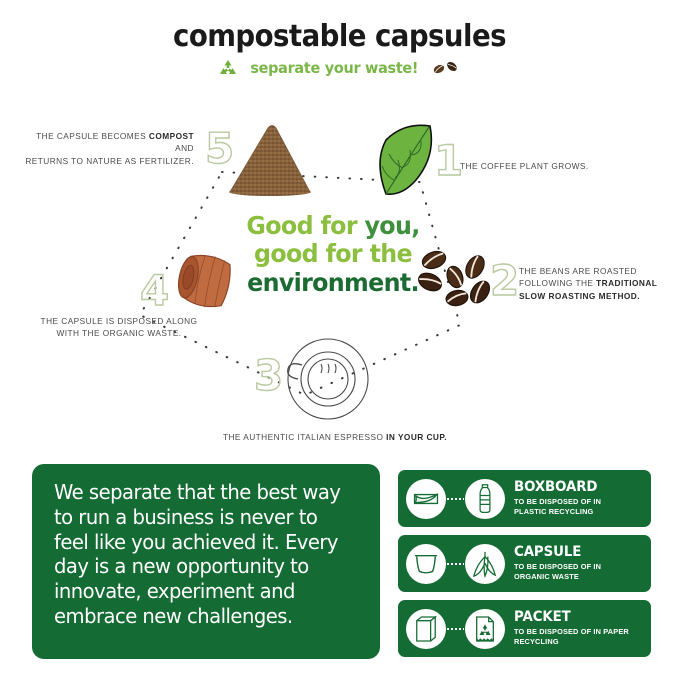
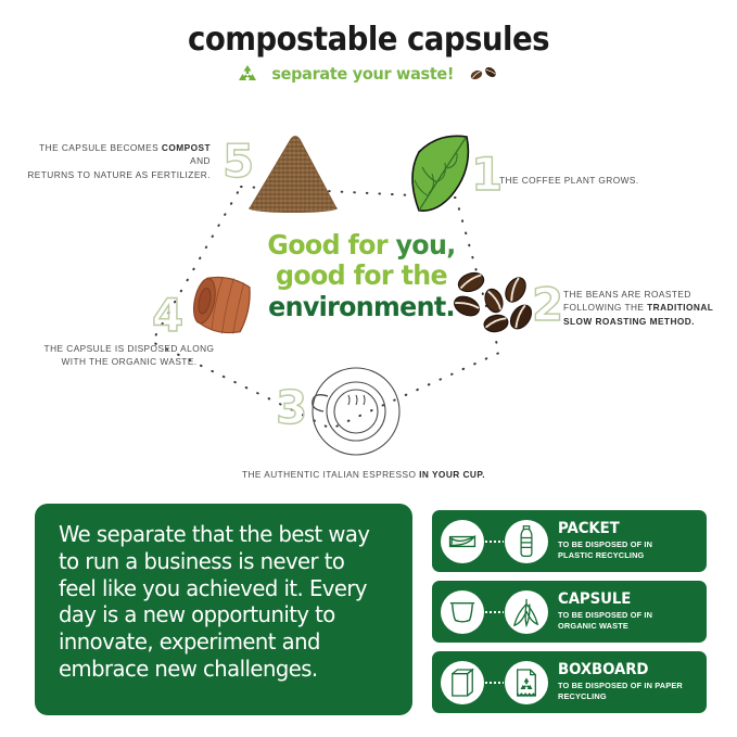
  compostable capsules
  separate your waste!
  5
  THE CAPSULE BECOMES COMPOST AND
  RETURNS TO NATURE AS FERTILIZER.
  1
  THE COFFEE PLANT GROWS.
  2
  THE BEANS ARE ROASTED
  FOLLOWING THE TRADITIONAL
  SLOW ROASTING METHOD.
  3
  THE AUTHENTIC ITALIAN ESPRESSO IN YOUR CUP.
  4
  THE CAPSULE IS DISPOSED ALONG
  WITH THE ORGANIC WASTE.
  Good for you,
  good for the
  environment.
  We separate that the best way to run a business is never to feel like you achieved it. Every day is a new opportunity to innovate, experiment and embrace new challenges.
- BOXBOARD
+ PACKET
  TO BE DISPOSED OF IN
  PLASTIC RECYCLING
  CAPSULE
  TO BE DISPOSED OF IN
  ORGANIC WASTE
- PACKET
+ BOXBOARD
  TO BE DISPOSED OF IN PAPER
  RECYCLING
